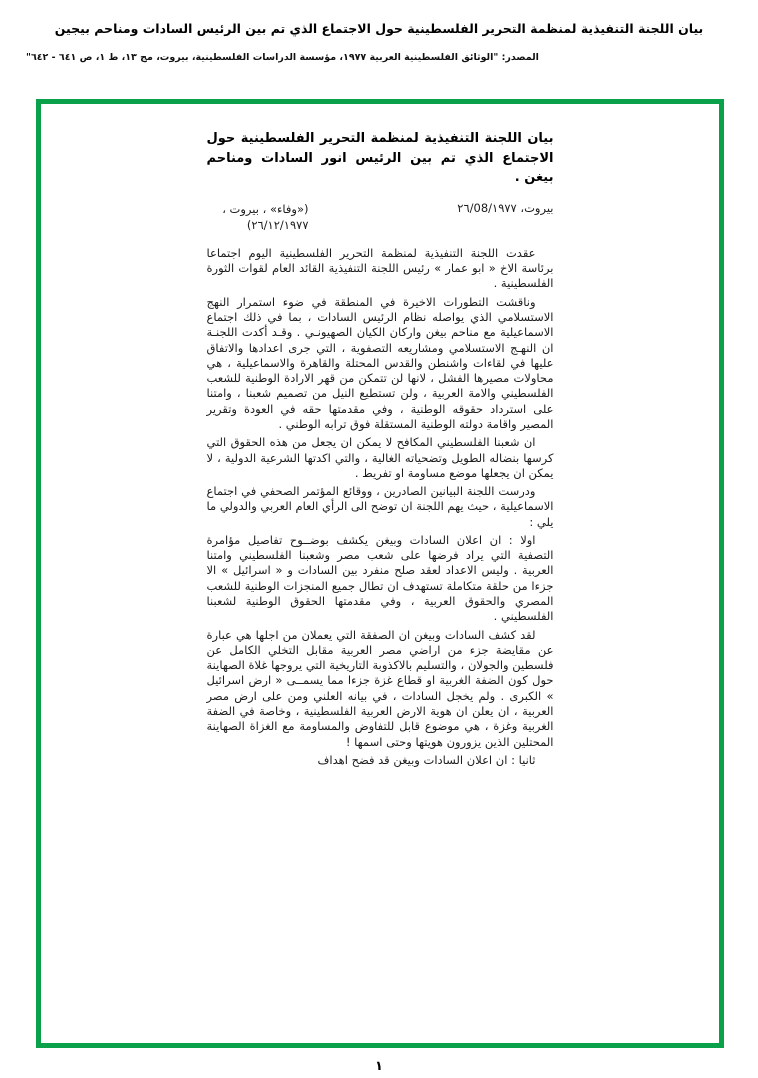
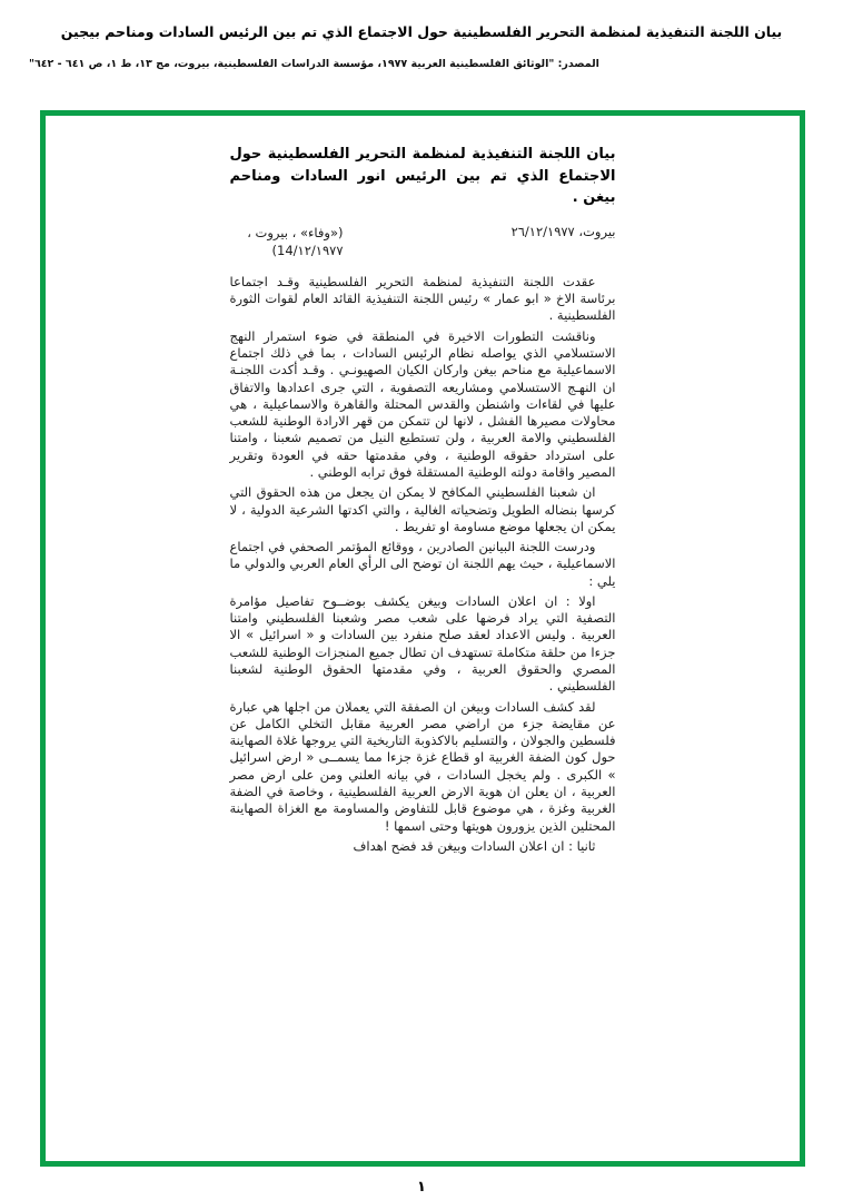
  بيان اللجنة التنفيذية لمنظمة التحرير الفلسطينية حول الاجتماع الذي تم بين الرئيس السادات ومناحم بيجين
  المصدر: "الوثائق الفلسطينية العربية ١٩٧٧، مؤسسة الدراسات الفلسطينية، بيروت، مج ١٣، ط ١، ص ٦٤١ - ٦٤٢"
  بيان اللجنة التنفيذية لمنظمة التحرير الفلسطينية حول الاجتماع الذي تم بين الرئيس انور السادات ومناحم بيغن .
- بيروت، ٢٦/08/١٩٧٧
+ بيروت، ٢٦/١٢/١٩٧٧
- («وفاء» ، بيروت ، ٢٦/١٢/١٩٧٧)
+ («وفاء» ، بيروت ، 14/١٢/١٩٧٧)
- عقدت اللجنة التنفيذية لمنظمة التحرير الفلسطينية اليوم اجتماعا برئاسة الاخ « ابو عمار » رئيس اللجنة التنفيذية القائد العام لقوات الثورة الفلسطينية .
+ عقدت اللجنة التنفيذية لمنظمة التحرير الفلسطينية وقـد اجتماعا برئاسة الاخ « ابو عمار » رئيس اللجنة التنفيذية القائد العام لقوات الثورة الفلسطينية .
  وناقشت التطورات الاخيرة في المنطقة في ضوء استمرار النهج الاستسلامي الذي يواصله نظام الرئيس السادات ، بما في ذلك اجتماع الاسماعيلية مع مناحم بيغن واركان الكيان الصهيونـي . وقـد أكدت اللجنـة ان النهـج الاستسلامي ومشاريعه التصفوية ، التي جرى اعدادها والاتفاق عليها في لقاءات واشنطن والقدس المحتلة والقاهرة والاسماعيلية ، هي محاولات مصيرها الفشل ، لانها لن تتمكن من قهر الارادة الوطنية للشعب الفلسطيني والامة العربية ، ولن تستطيع النيل من تصميم شعبنا ، وامتنا على استرداد حقوقه الوطنية ، وفي مقدمتها حقه في العودة وتقرير المصير واقامة دولته الوطنية المستقلة فوق ترابه الوطني .
  ان شعبنا الفلسطيني المكافح لا يمكن ان يجعل من هذه الحقوق التي كرسها بنضاله الطويل وتضحياته الغالية ، والتي اكدتها الشرعية الدولية ، لا يمكن ان يجعلها موضع مساومة او تفريط .
  ودرست اللجنة البيانين الصادرين ، ووقائع المؤتمر الصحفي في اجتماع الاسماعيلية ، حيث يهم اللجنة ان توضح الى الرأي العام العربي والدولي ما يلي :
  اولا : ان اعلان السادات وبيغن يكشف بوضــوح تفاصيل مؤامرة التصفية التي يراد فرضها على شعب مصر وشعبنا الفلسطيني وامتنا العربية . وليس الاعداد لعقد صلح منفرد بين السادات و « اسرائيل » الا جزءا من حلقة متكاملة تستهدف ان تطال جميع المنجزات الوطنية للشعب المصري والحقوق العربية ، وفي مقدمتها الحقوق الوطنية لشعبنا الفلسطيني .
  لقد كشف السادات وبيغن ان الصفقة التي يعملان من اجلها هي عبارة عن مقايضة جزء من اراضي مصر العربية مقابل التخلي الكامل عن فلسطين والجولان ، والتسليم بالاكذوبة التاريخية التي يروجها غلاة الصهاينة حول كون الضفة الغربية او قطاع غزة جزءا مما يسمــى « ارض اسرائيل » الكبرى . ولم يخجل السادات ، في بيانه العلني ومن على ارض مصر العربية ، ان يعلن ان هوية الارض العربية الفلسطينية ، وخاصة في الضفة الغربية وغزة ، هي موضوع قابل للتفاوض والمساومة مع الغزاة الصهاينة المحتلين الذين يزورون هويتها وحتى اسمها !
  ثانيا : ان اعلان السادات وبيغن قد فضح اهداف
  ١
